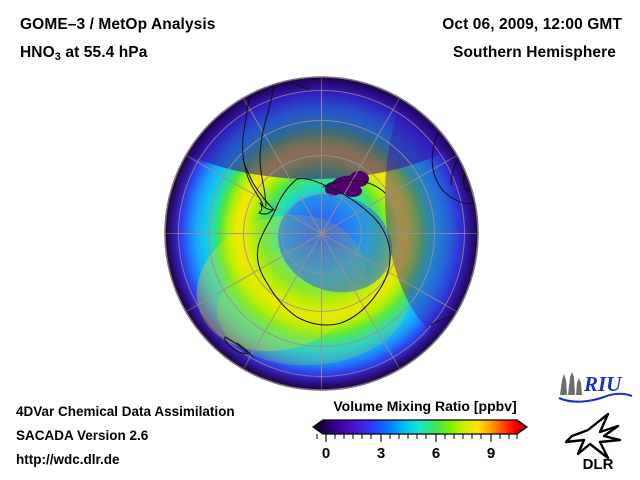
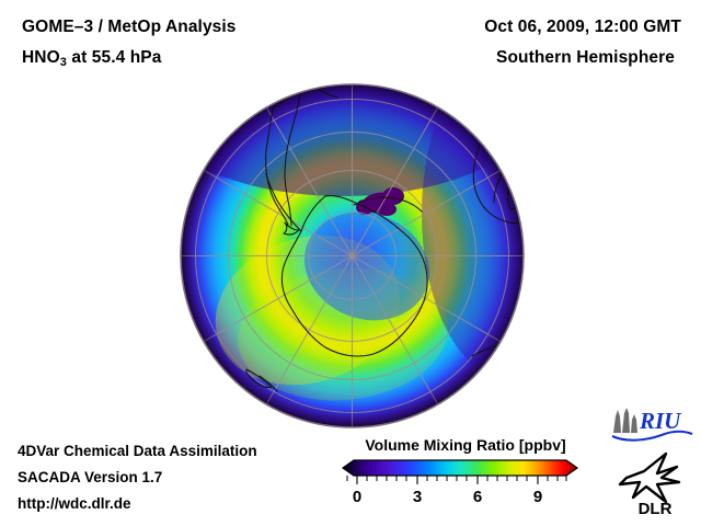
  GOME–3 / MetOp Analysis
  HNO3 at 55.4 hPa
  Oct 06, 2009, 12:00 GMT
  Southern Hemisphere
  Volume Mixing Ratio [ppbv]
  0
  3
  6
  9
  4DVar Chemical Data Assimilation
- SACADA Version 2.6
+ SACADA Version 1.7
  http://wdc.dlr.de
  RIU
  DLR
